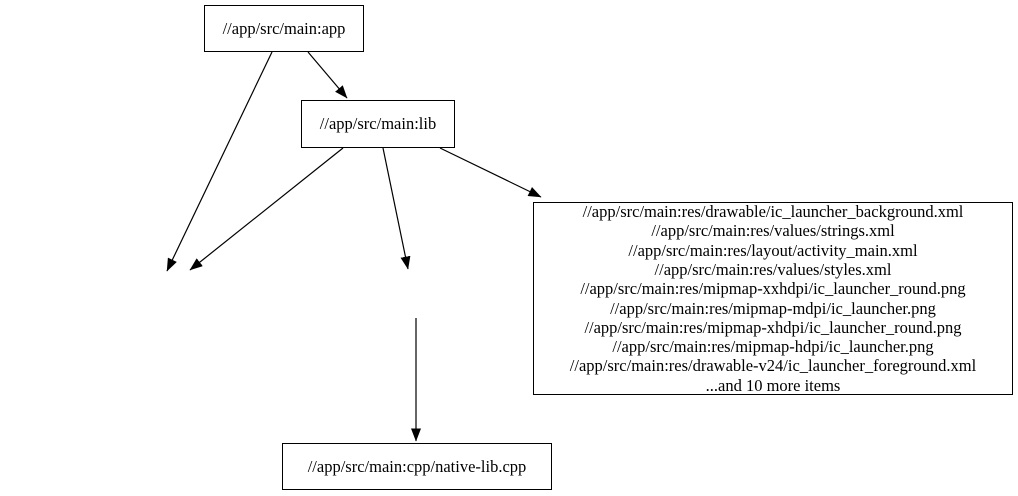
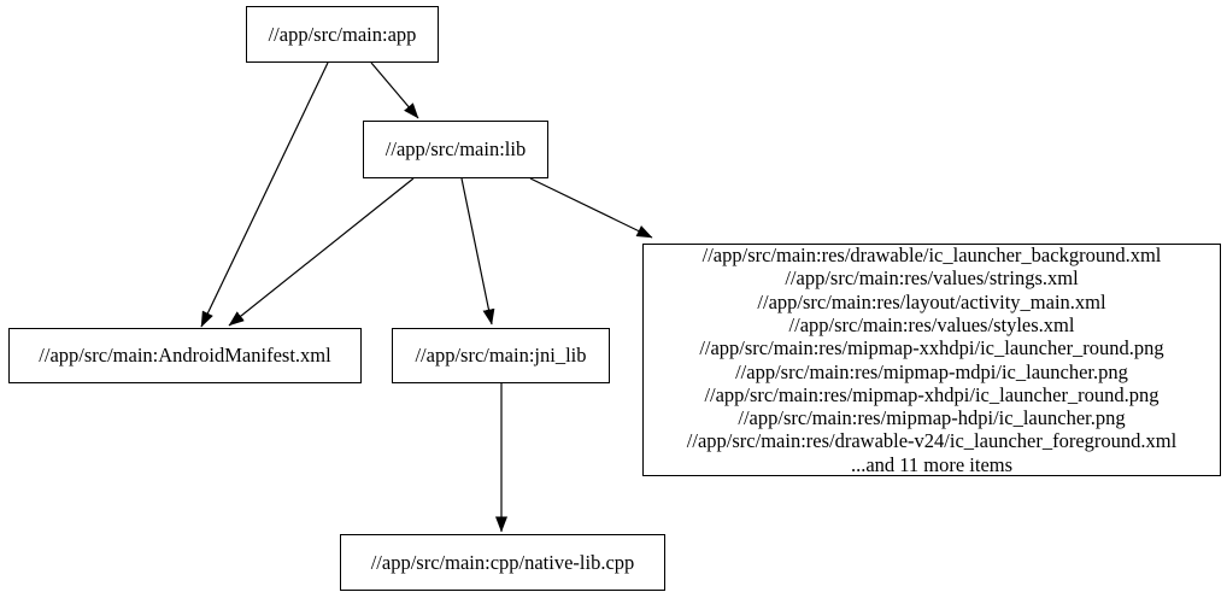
  //app/src/main:app
  //app/src/main:lib
+ //app/src/main:AndroidManifest.xml
+ //app/src/main:jni_lib
  //app/src/main:res/drawable/ic_launcher_background.xml
  //app/src/main:res/values/strings.xml
  //app/src/main:res/layout/activity_main.xml
  //app/src/main:res/values/styles.xml
  //app/src/main:res/mipmap-xxhdpi/ic_launcher_round.png
  //app/src/main:res/mipmap-mdpi/ic_launcher.png
  //app/src/main:res/mipmap-xhdpi/ic_launcher_round.png
  //app/src/main:res/mipmap-hdpi/ic_launcher.png
  //app/src/main:res/drawable-v24/ic_launcher_foreground.xml
- ...and 10 more items
+ ...and 11 more items
  //app/src/main:cpp/native-lib.cpp
